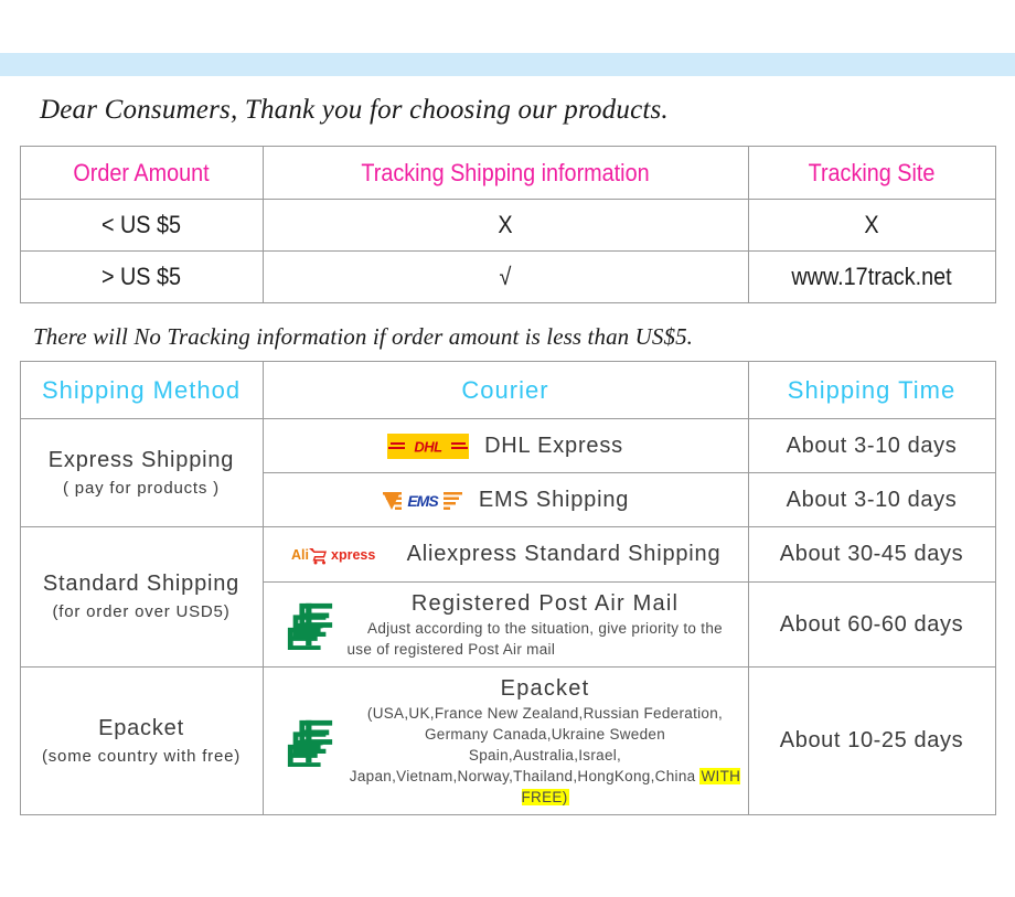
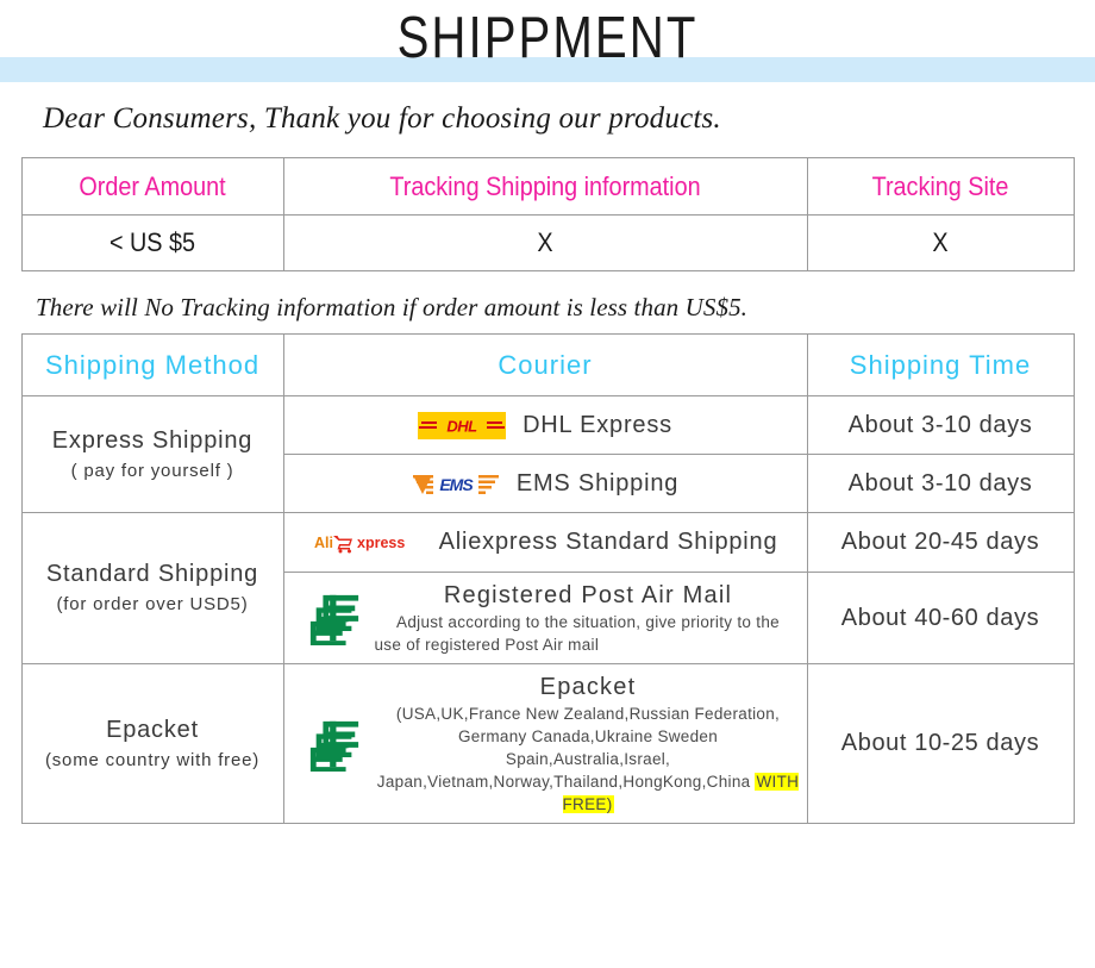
+ SHIPPMENT
  Dear Consumers, Thank you for choosing our products.
  Order Amount	Tracking Shipping information	Tracking Site
  < US $5	X	X
- > US $5	√	www.17track.net
  There will No Tracking information if order amount is less than US$5.
  Shipping Method	Courier	Shipping Time
- Express Shipping ( pay for products )	DHL DHL Express	About 3-10 days
+ Express Shipping ( pay for yourself )	DHL DHL Express	About 3-10 days
  EMS EMS Shipping	About 3-10 days
- Standard Shipping (for order over USD5)	Ali xpress Aliexpress Standard Shipping	About 30-45 days
+ Standard Shipping (for order over USD5)	Ali xpress Aliexpress Standard Shipping	About 20-45 days
- Registered Post Air Mail Adjust according to the situation, give priority to the use of registered Post Air mail	About 60-60 days
+ Registered Post Air Mail Adjust according to the situation, give priority to the use of registered Post Air mail	About 40-60 days
  Epacket (some country with free)	Epacket (USA,UK,France New Zealand,Russian Federation, Germany Canada,Ukraine Sweden Spain,Australia,Israel, Japan,Vietnam,Norway,Thailand,HongKong,China WITH FREE)	About 10-25 days
